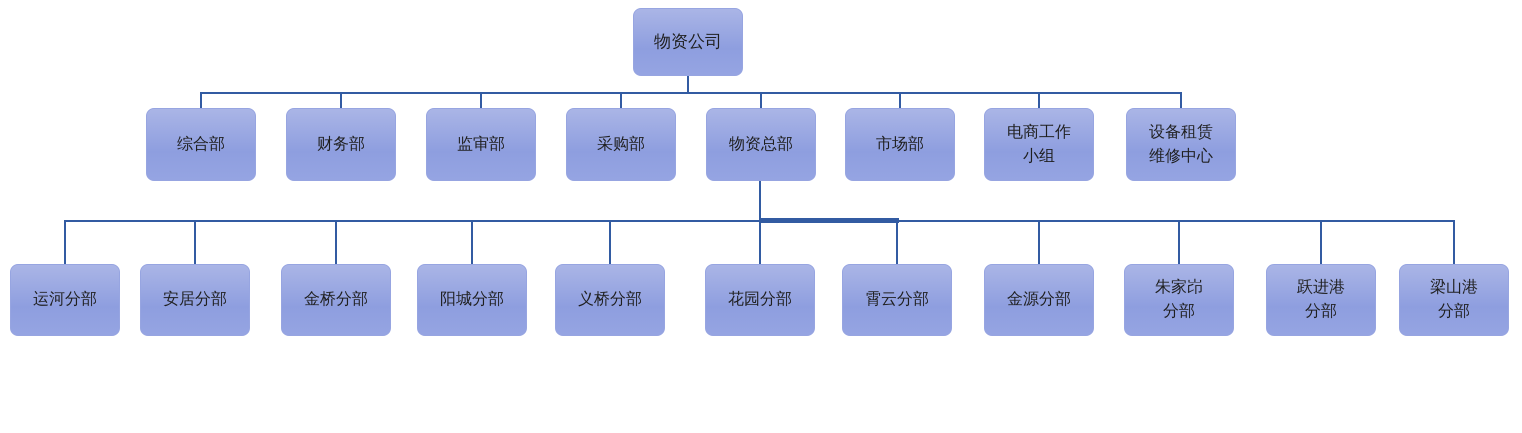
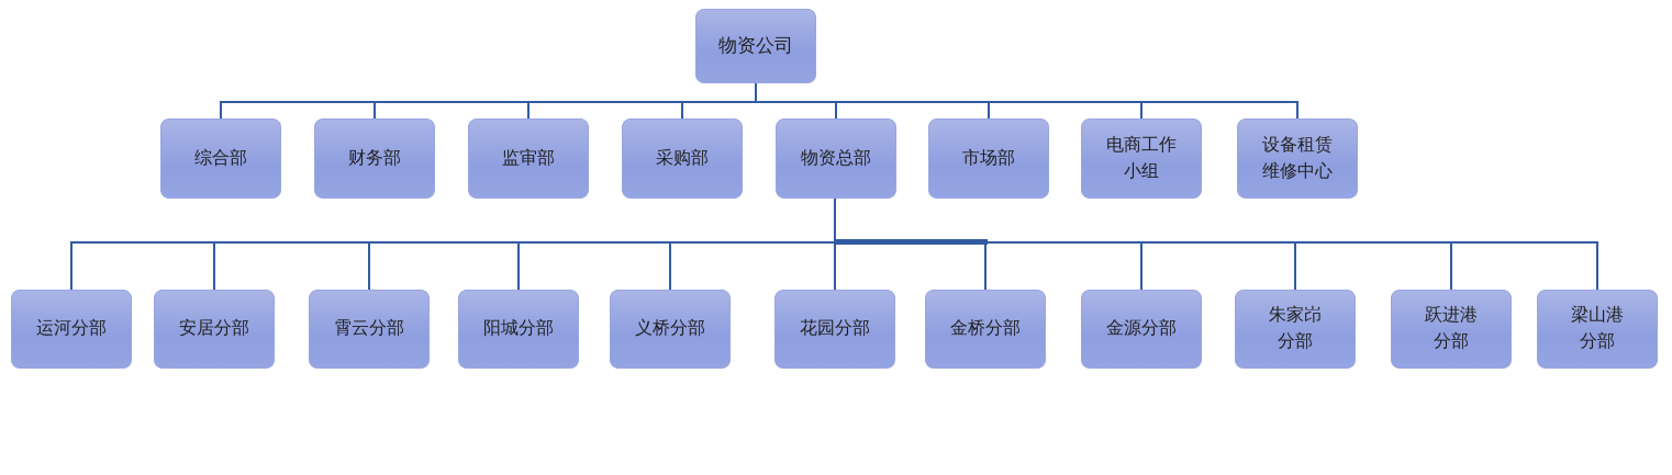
  物资公司
  综合部
  财务部
  监审部
  采购部
  物资总部
  市场部
  电商工作
  小组
  设备租赁
  维修中心
  运河分部
  安居分部
- 金桥分部
+ 霄云分部
  阳城分部
  义桥分部
  花园分部
- 霄云分部
+ 金桥分部
  金源分部
  朱家岇
  分部
  跃进港
  分部
  梁山港
  分部
